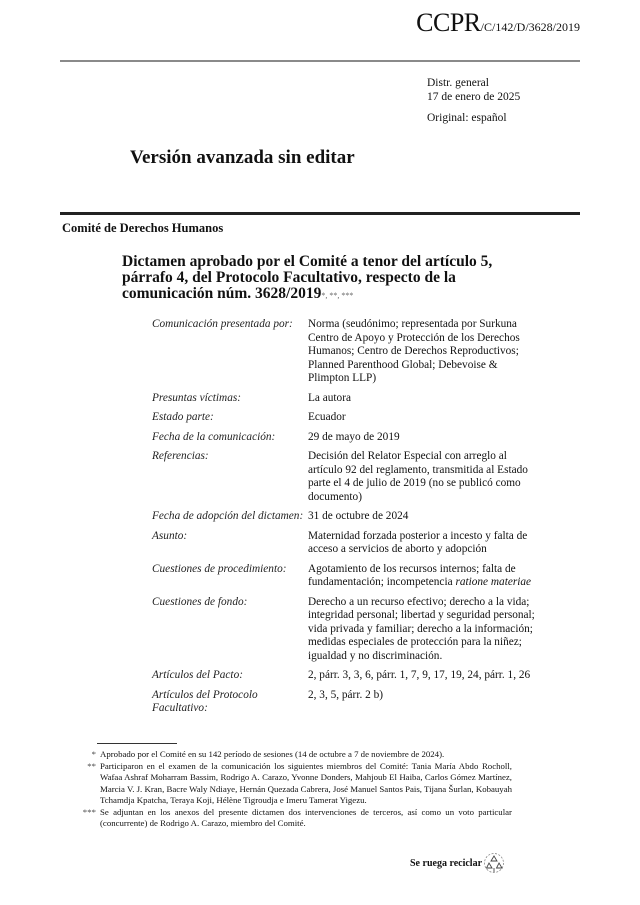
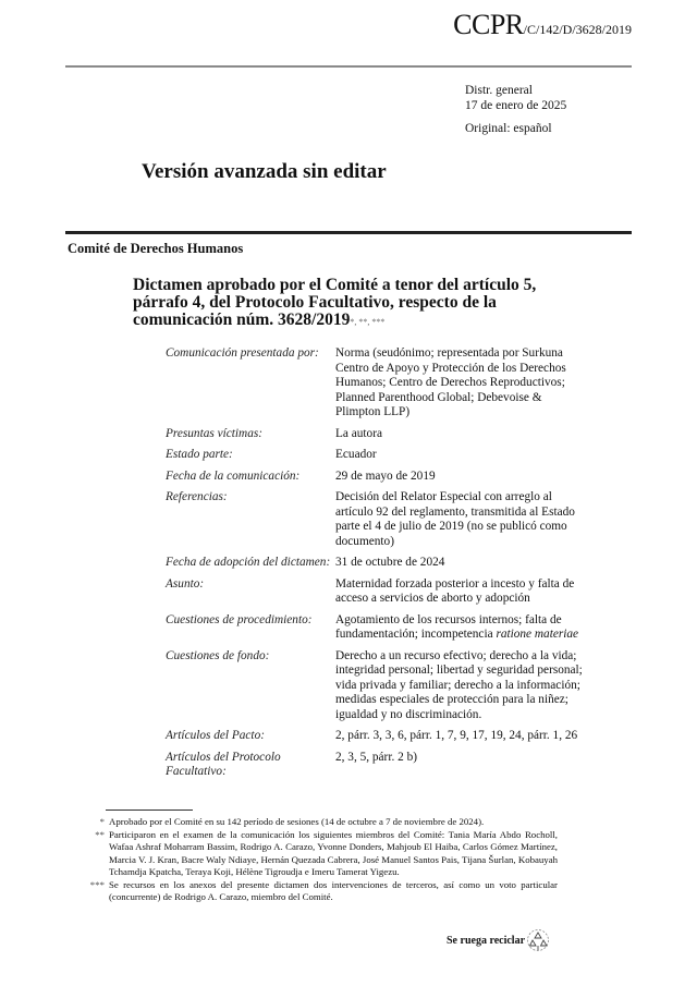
  CCPR/C/142/D/3628/2019
  Distr. general
  17 de enero de 2025
  Original: español
  Versión avanzada sin editar
  Comité de Derechos Humanos
  Dictamen aprobado por el Comité a tenor del artículo 5, párrafo 4, del Protocolo Facultativo, respecto de la comunicación núm. 3628/2019*, **, ***
  Comunicación presentada por:
  Norma (seudónimo; representada por Surkuna Centro de Apoyo y Protección de los Derechos Humanos; Centro de Derechos Reproductivos; Planned Parenthood Global; Debevoise & Plimpton LLP)
  Presuntas víctimas:
  La autora
  Estado parte:
  Ecuador
  Fecha de la comunicación:
  29 de mayo de 2019
  Referencias:
  Decisión del Relator Especial con arreglo al artículo 92 del reglamento, transmitida al Estado parte el 4 de julio de 2019 (no se publicó como documento)
  Fecha de adopción del dictamen:
  31 de octubre de 2024
  Asunto:
  Maternidad forzada posterior a incesto y falta de acceso a servicios de aborto y adopción
  Cuestiones de procedimiento:
  Agotamiento de los recursos internos; falta de fundamentación; incompetencia ratione materiae
  Cuestiones de fondo:
  Derecho a un recurso efectivo; derecho a la vida; integridad personal; libertad y seguridad personal; vida privada y familiar; derecho a la información; medidas especiales de protección para la niñez; igualdad y no discriminación.
  Artículos del Pacto:
  2, párr. 3, 3, 6, párr. 1, 7, 9, 17, 19, 24, párr. 1, 26
  Artículos del Protocolo Facultativo:
  2, 3, 5, párr. 2 b)
  *
  Aprobado por el Comité en su 142 período de sesiones (14 de octubre a 7 de noviembre de 2024).
  **
  Participaron en el examen de la comunicación los siguientes miembros del Comité: Tania María Abdo Rocholl, Wafaa Ashraf Moharram Bassim, Rodrigo A. Carazo, Yvonne Donders, Mahjoub El Haiba, Carlos Gómez Martínez, Marcia V. J. Kran, Bacre Waly Ndiaye, Hernán Quezada Cabrera, José Manuel Santos Pais, Tijana Šurlan, Kobauyah Tchamdja Kpatcha, Teraya Koji, Hélène Tigroudja e Imeru Tamerat Yigezu.
  ***
- Se adjuntan en los anexos del presente dictamen dos intervenciones de terceros, así como un voto particular (concurrente) de Rodrigo A. Carazo, miembro del Comité.
+ Se recursos en los anexos del presente dictamen dos intervenciones de terceros, así como un voto particular (concurrente) de Rodrigo A. Carazo, miembro del Comité.
  Se ruega reciclar
